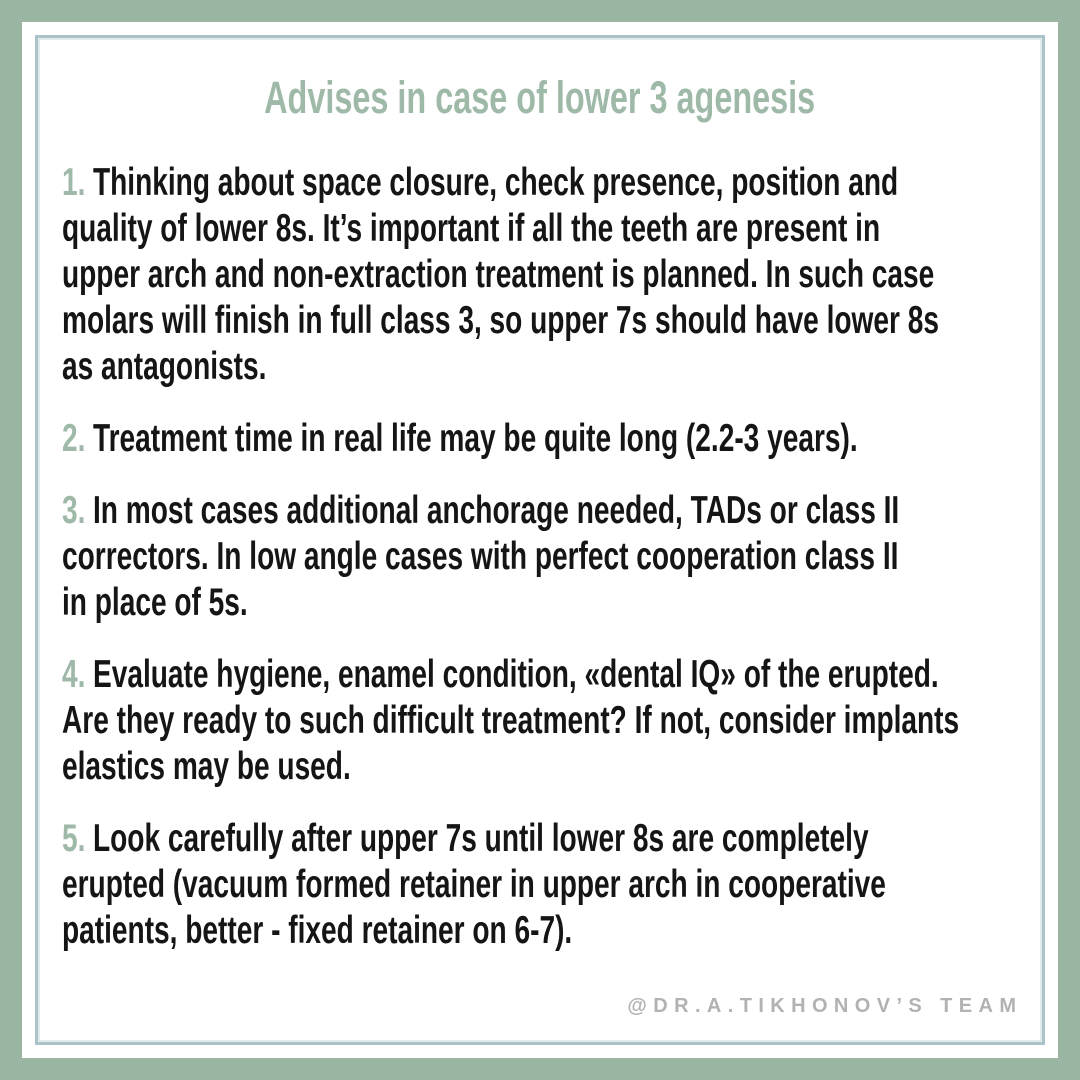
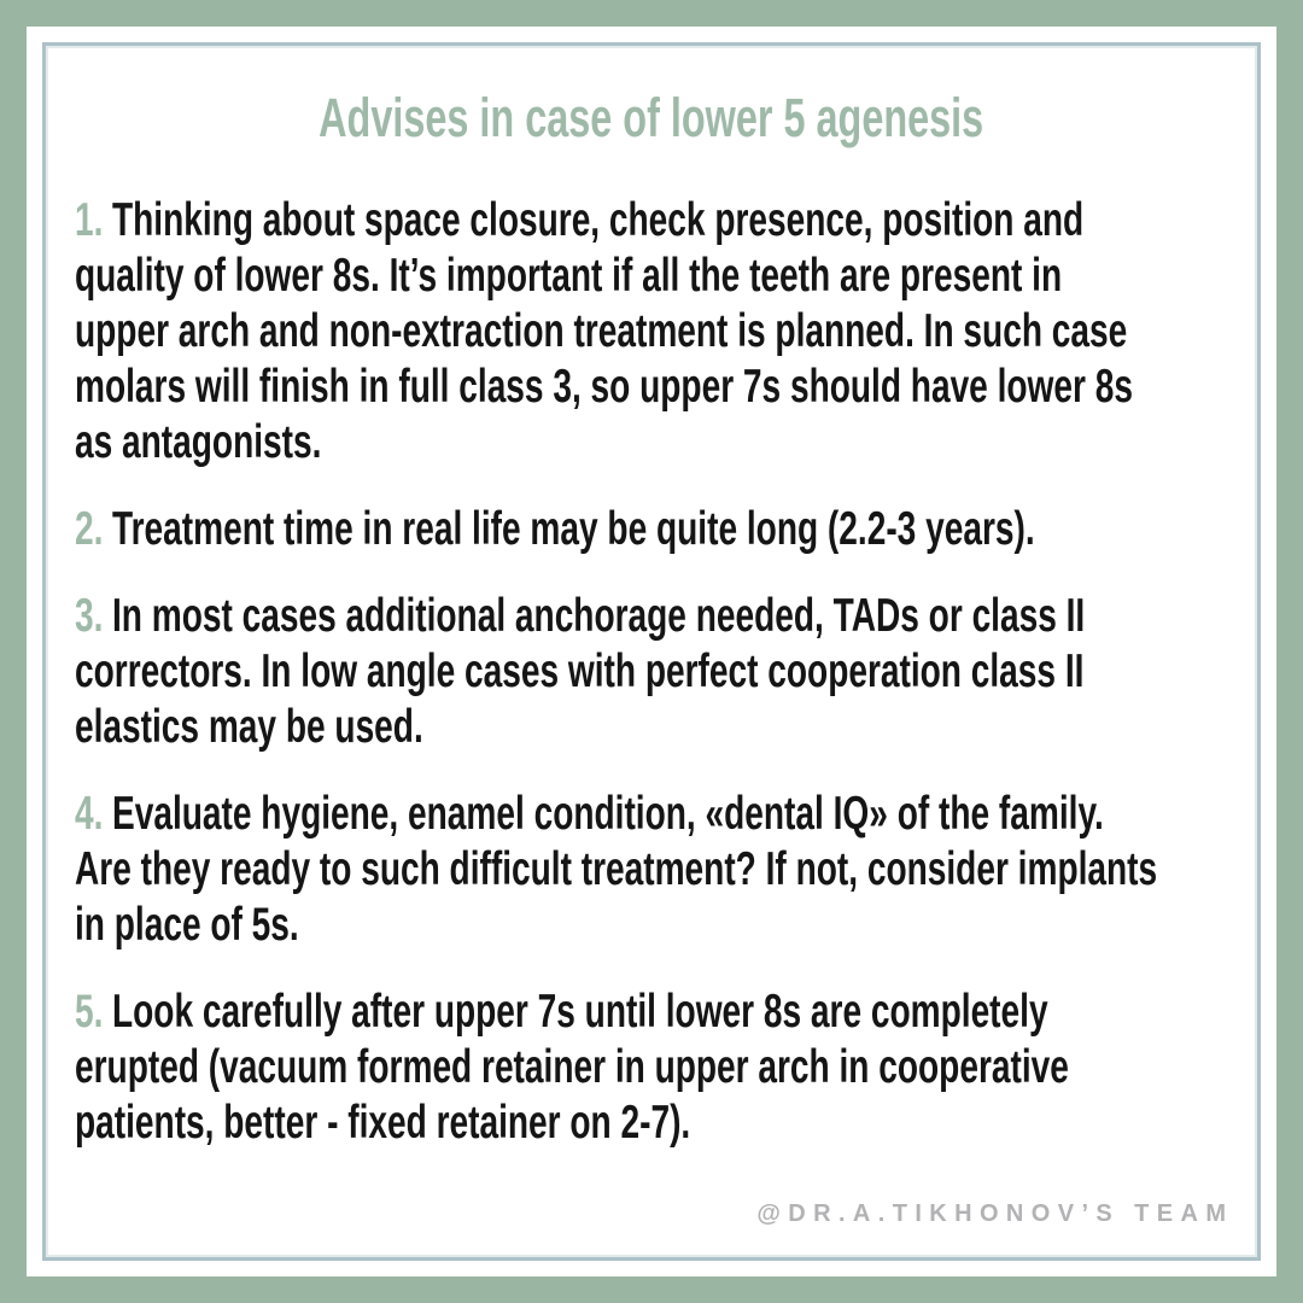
- Advises in case of lower 3 agenesis
+ Advises in case of lower 5 agenesis
  1. Thinking about space closure, check presence, position and
  quality of lower 8s. It’s important if all the teeth are present in
  upper arch and non-extraction treatment is planned. In such case
  molars will finish in full class 3, so upper 7s should have lower 8s
  as antagonists.
  2. Treatment time in real life may be quite long (2.2-3 years).
  3. In most cases additional anchorage needed, TADs or class II
  correctors. In low angle cases with perfect cooperation class II
- in place of 5s.
+ elastics may be used.
- 4. Evaluate hygiene, enamel condition, «dental IQ» of the erupted.
+ 4. Evaluate hygiene, enamel condition, «dental IQ» of the family.
  Are they ready to such difficult treatment? If not, consider implants
- elastics may be used.
+ in place of 5s.
  5. Look carefully after upper 7s until lower 8s are completely
  erupted (vacuum formed retainer in upper arch in cooperative
- patients, better - fixed retainer on 6-7).
+ patients, better - fixed retainer on 2-7).
  @DR.A.TIKHONOV’S TEAM
